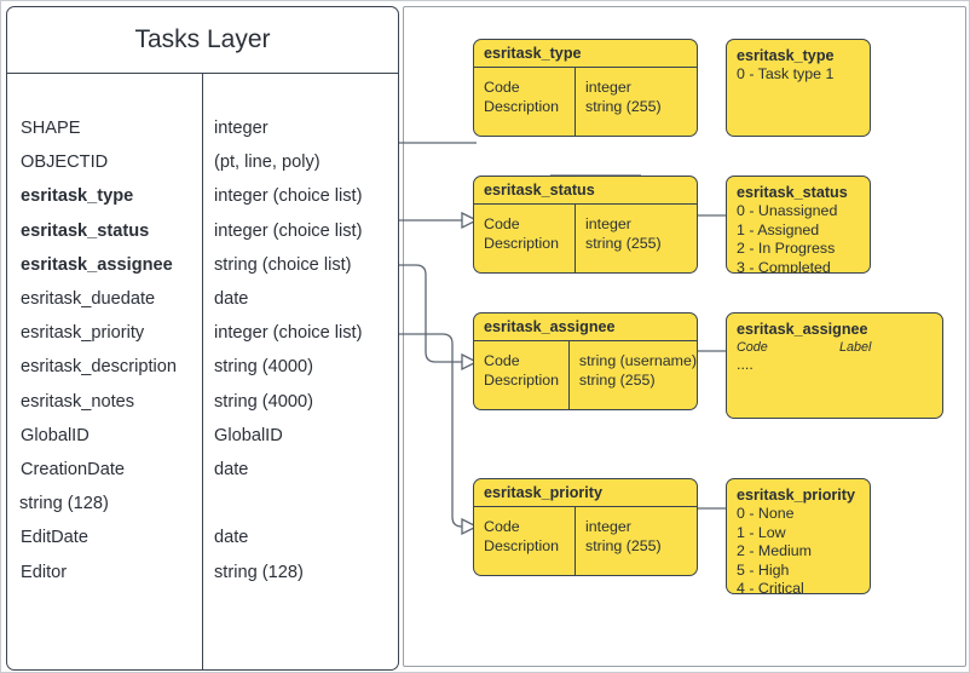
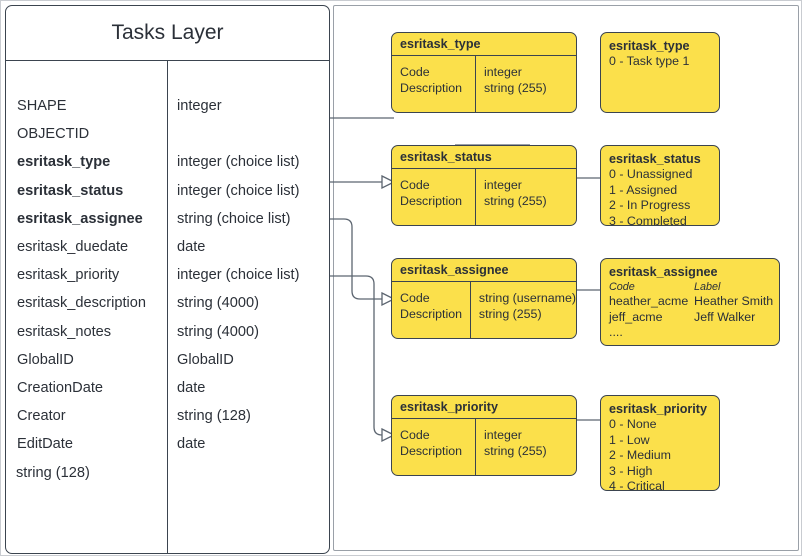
  Tasks Layer
  SHAPE
  integer
  OBJECTID
- (pt, line, poly)
  esritask_type
  integer (choice list)
  esritask_status
  integer (choice list)
  esritask_assignee
  string (choice list)
  esritask_duedate
  date
  esritask_priority
  integer (choice list)
  esritask_description
  string (4000)
  esritask_notes
  string (4000)
  GlobalID
  GlobalID
  CreationDate
  date
+ Creator
  string (128)
  EditDate
  date
- Editor
  string (128)
  esritask_type
  Code
  Description
  integer
  string (255)
  esritask_status
  Code
  Description
  integer
  string (255)
  esritask_assignee
  Code
  Description
  string (username)
  string (255)
  esritask_priority
  Code
  Description
  integer
  string (255)
  esritask_type
  0 - Task type 1
  esritask_status
  0 - Unassigned
  1 - Assigned
  2 - In Progress
  3 - Completed
  esritask_assignee
  Code
  Label
+ heather_acme
+ Heather Smith
+ jeff_acme
+ Jeff Walker
  ....
  esritask_priority
  0 - None
  1 - Low
  2 - Medium
- 5 - High
+ 3 - High
  4 - Critical
